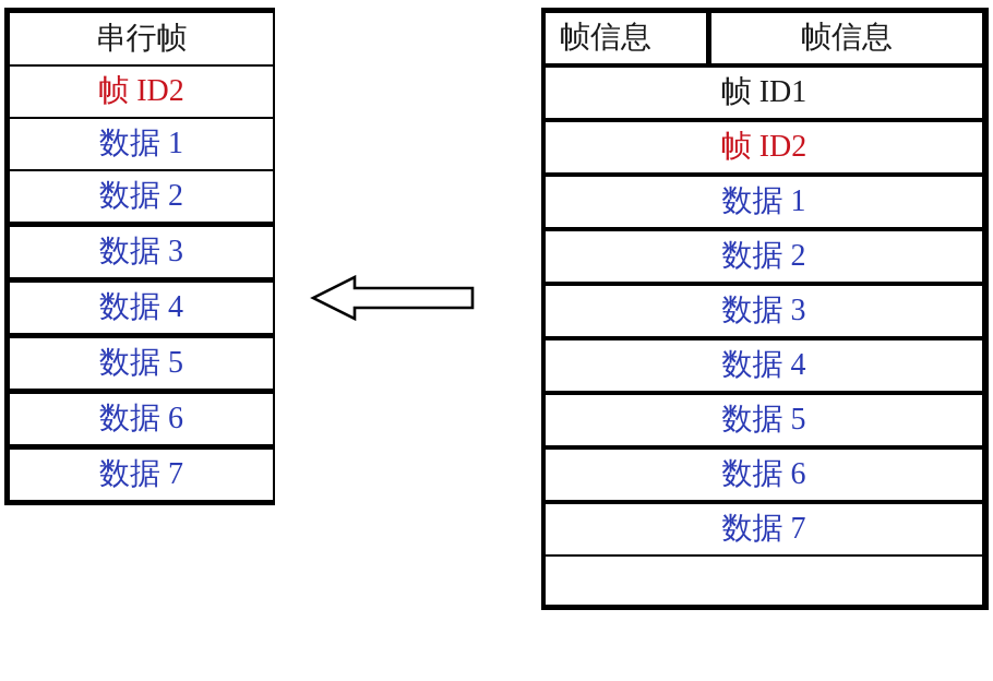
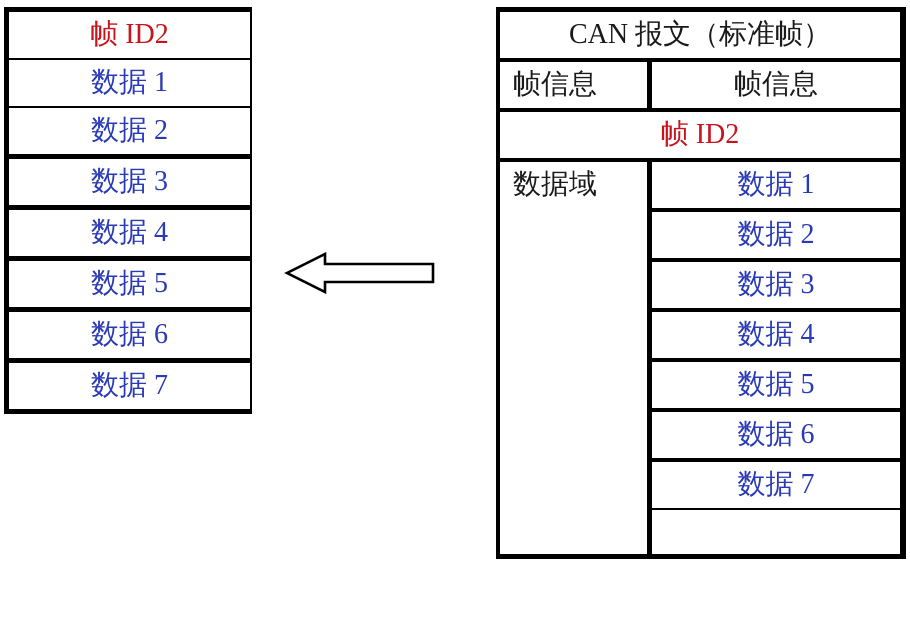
- 串行帧
  帧 ID2
  数据 1
  数据 2
  数据 3
  数据 4
  数据 5
  数据 6
  数据 7
+ CAN 报文（标准帧）
  帧信息
  帧信息
- 帧 ID1
  帧 ID2
+ 数据域
  数据 1
  数据 2
  数据 3
  数据 4
  数据 5
  数据 6
  数据 7
